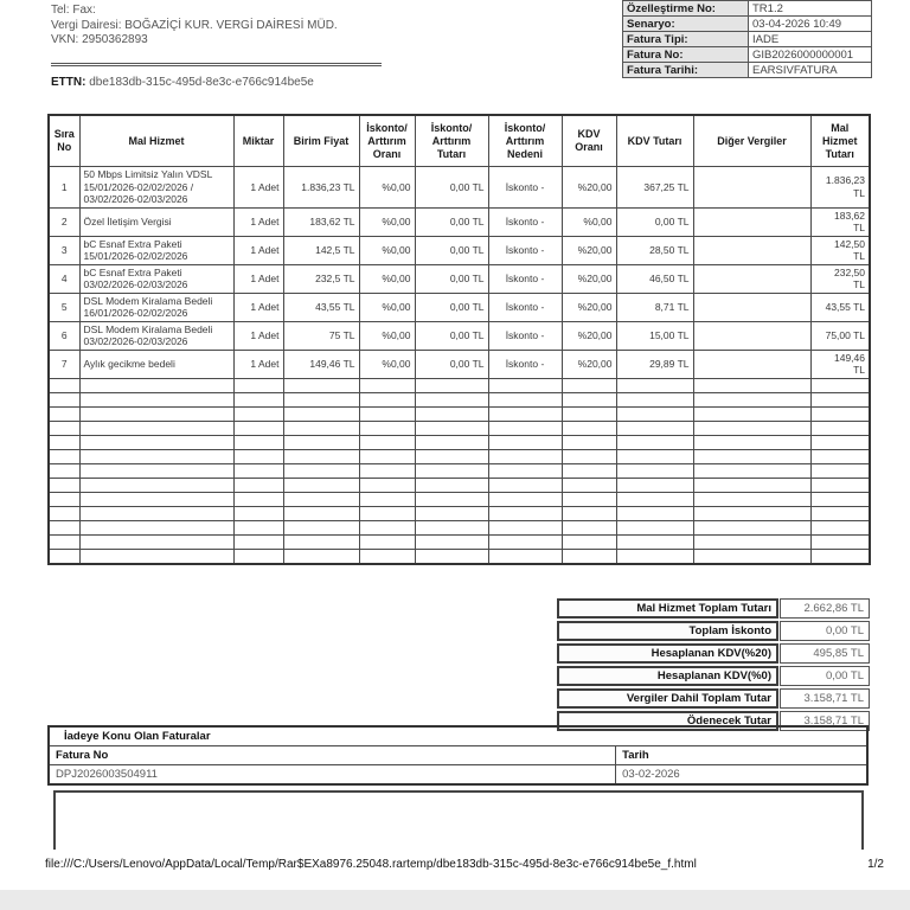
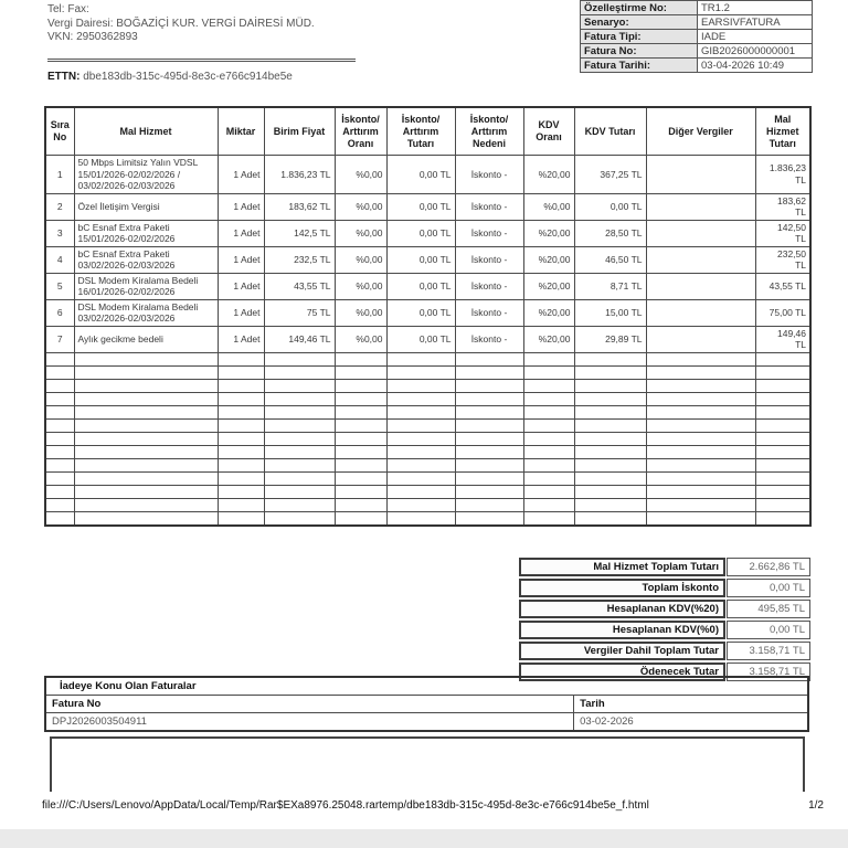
  Tel: Fax:
  Vergi Dairesi: BOĞAZİÇİ KUR. VERGİ DAİRESİ MÜD.
  VKN: 2950362893
  ETTN: dbe183db-315c-495d-8e3c-e766c914be5e
  Özelleştirme No:	TR1.2
- Senaryo:	03-04-2026 10:49
+ Senaryo:	EARSIVFATURA
  Fatura Tipi:	IADE
  Fatura No:	GIB2026000000001
- Fatura Tarihi:	EARSIVFATURA
+ Fatura Tarihi:	03-04-2026 10:49
  Sıra No	Mal Hizmet	Miktar	Birim Fiyat	İskonto/ Arttırım Oranı	İskonto/ Arttırım Tutarı	İskonto/ Arttırım Nedeni	KDV Oranı	KDV Tutarı	Diğer Vergiler	Mal Hizmet Tutarı
  1	50 Mbps Limitsiz Yalın VDSL 15/01/2026-02/02/2026 / 03/02/2026-02/03/2026	1 Adet	1.836,23 TL	%0,00	0,00 TL	İskonto -	%20,00	367,25 TL		1.836,23 TL
  2	Özel İletişim Vergisi	1 Adet	183,62 TL	%0,00	0,00 TL	İskonto -	%0,00	0,00 TL		183,62 TL
  3	bC Esnaf Extra Paketi 15/01/2026-02/02/2026	1 Adet	142,5 TL	%0,00	0,00 TL	İskonto -	%20,00	28,50 TL		142,50 TL
  4	bC Esnaf Extra Paketi 03/02/2026-02/03/2026	1 Adet	232,5 TL	%0,00	0,00 TL	İskonto -	%20,00	46,50 TL		232,50 TL
  5	DSL Modem Kiralama Bedeli 16/01/2026-02/02/2026	1 Adet	43,55 TL	%0,00	0,00 TL	İskonto -	%20,00	8,71 TL		43,55 TL
  6	DSL Modem Kiralama Bedeli 03/02/2026-02/03/2026	1 Adet	75 TL	%0,00	0,00 TL	İskonto -	%20,00	15,00 TL		75,00 TL
  7	Aylık gecikme bedeli	1 Adet	149,46 TL	%0,00	0,00 TL	İskonto -	%20,00	29,89 TL		149,46 TL
  Mal Hizmet Toplam Tutarı
  2.662,86 TL
  Toplam İskonto
  0,00 TL
  Hesaplanan KDV(%20)
  495,85 TL
  Hesaplanan KDV(%0)
  0,00 TL
  Vergiler Dahil Toplam Tutar
  3.158,71 TL
  Ödenecek Tutar
  3.158,71 TL
  İadeye Konu Olan Faturalar
  Fatura No	Tarih
  DPJ2026003504911	03-02-2026
  file:///C:/Users/Lenovo/AppData/Local/Temp/Rar$EXa8976.25048.rartemp/dbe183db-315c-495d-8e3c-e766c914be5e_f.html
  1/2
